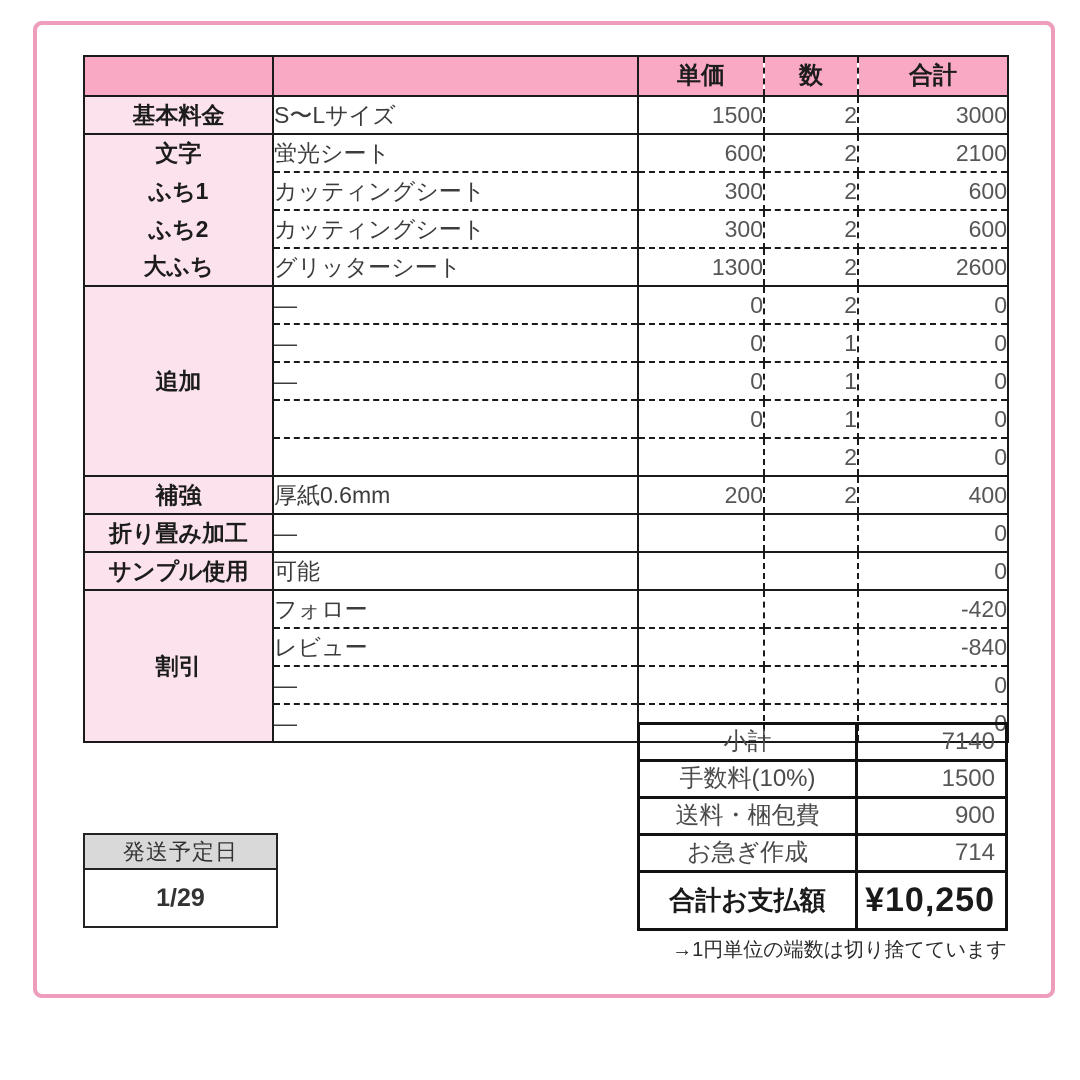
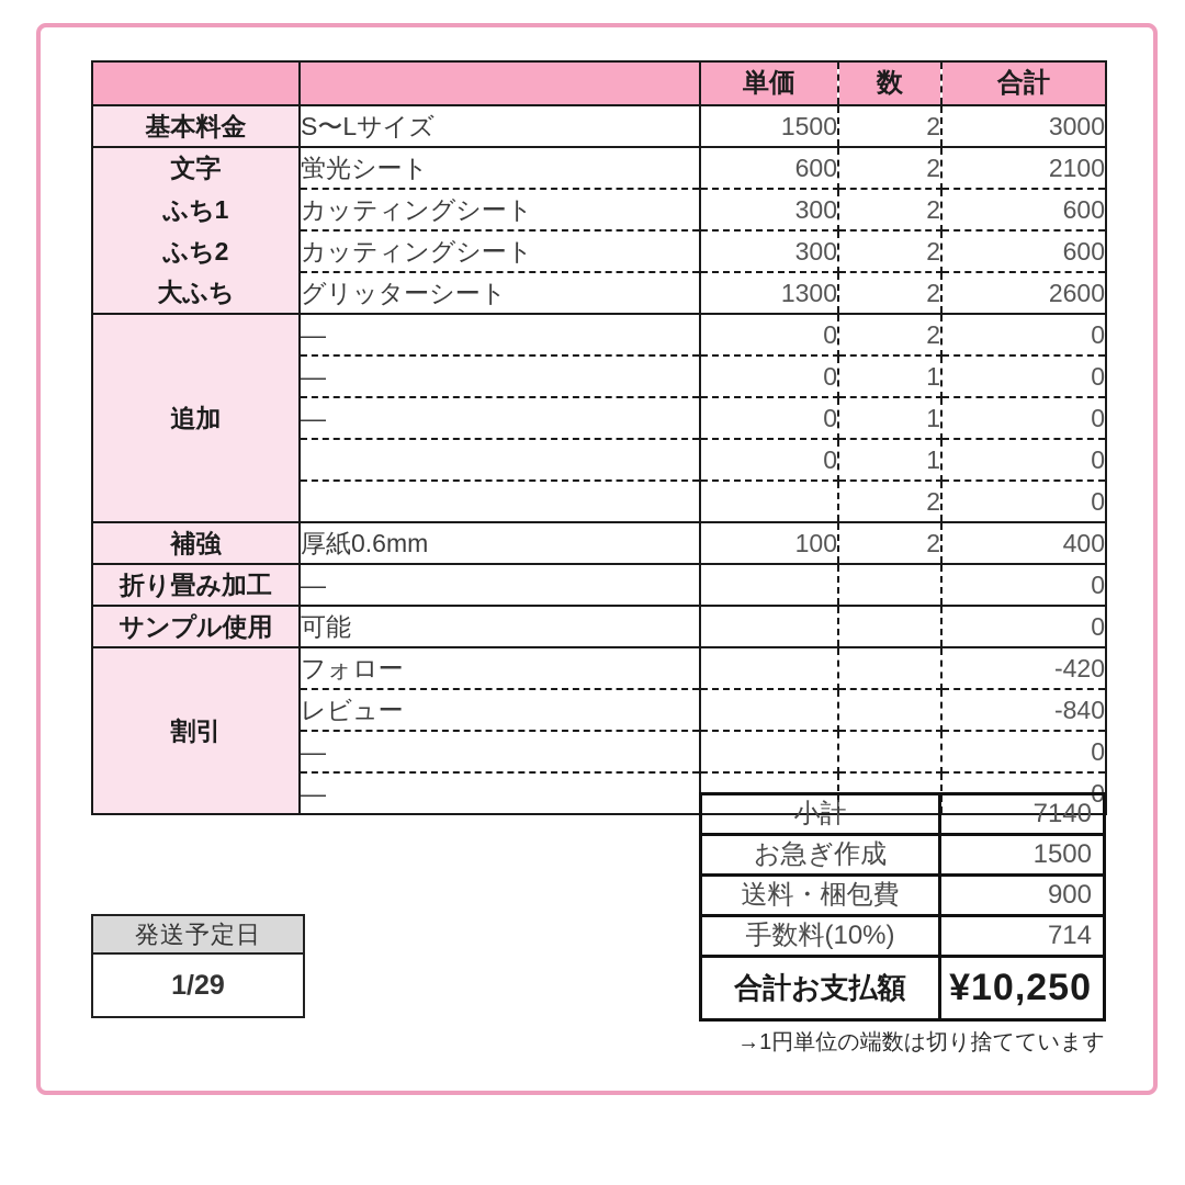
  		単価	数	合計
  基本料金	S〜Lサイズ	1500	2	3000
  文字	蛍光シート	600	2	2100
  ふち1	カッティングシート	300	2	600
  ふち2	カッティングシート	300	2	600
  大ふち	グリッターシート	1300	2	2600
  追加	—	0	2	0
  —	0	1	0
  —	0	1	0
  	0	1	0
  		2	0
- 補強	厚紙0.6mm	200	2	400
+ 補強	厚紙0.6mm	100	2	400
  折り畳み加工	—			0
  サンプル使用	可能			0
  割引	フォロー			-420
  レビュー			-840
  —			0
  —			0
  小計	7140
- 手数料(10%)	1500
+ お急ぎ作成	1500
  送料・梱包費	900
- お急ぎ作成	714
+ 手数料(10%)	714
  合計お支払額	¥10,250
  →1円単位の端数は切り捨てています
  発送予定日
  1/29
